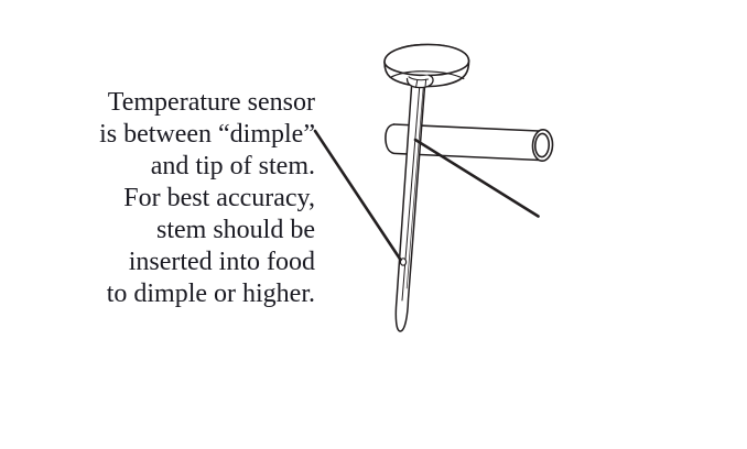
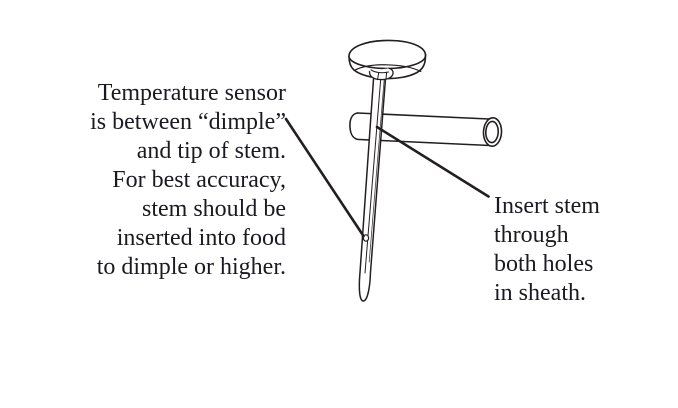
  Temperature sensor
  is between “dimple”
  and tip of stem.
  For best accuracy,
  stem should be
  inserted into food
  to dimple or higher.
+ Insert stem
+ through
+ both holes
+ in sheath.
